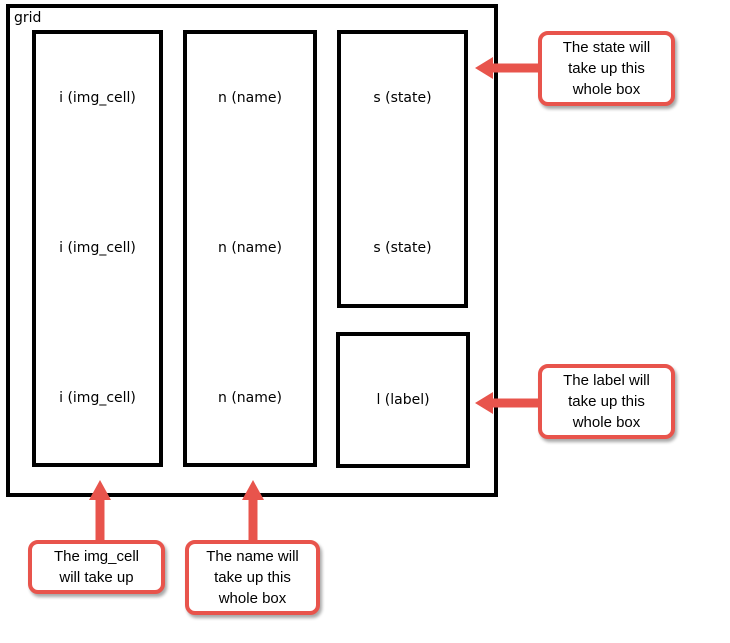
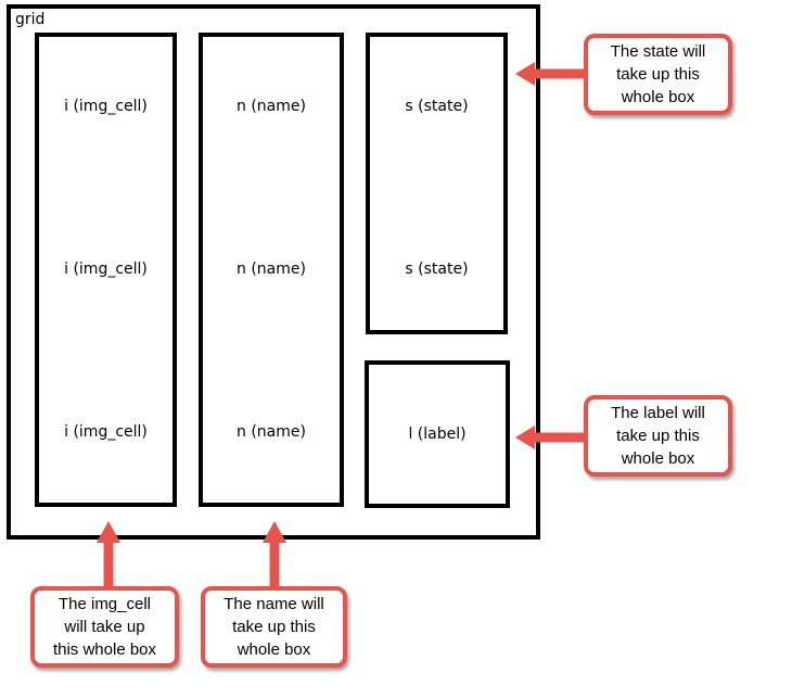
  grid
  i (img_cell)
  i (img_cell)
  i (img_cell)
  n (name)
  n (name)
  n (name)
  s (state)
  s (state)
  l (label)
  The state will
  take up this
  whole box
  The label will
  take up this
  whole box
  The img_cell
  will take up
+ this whole box
  The name will
  take up this
  whole box
